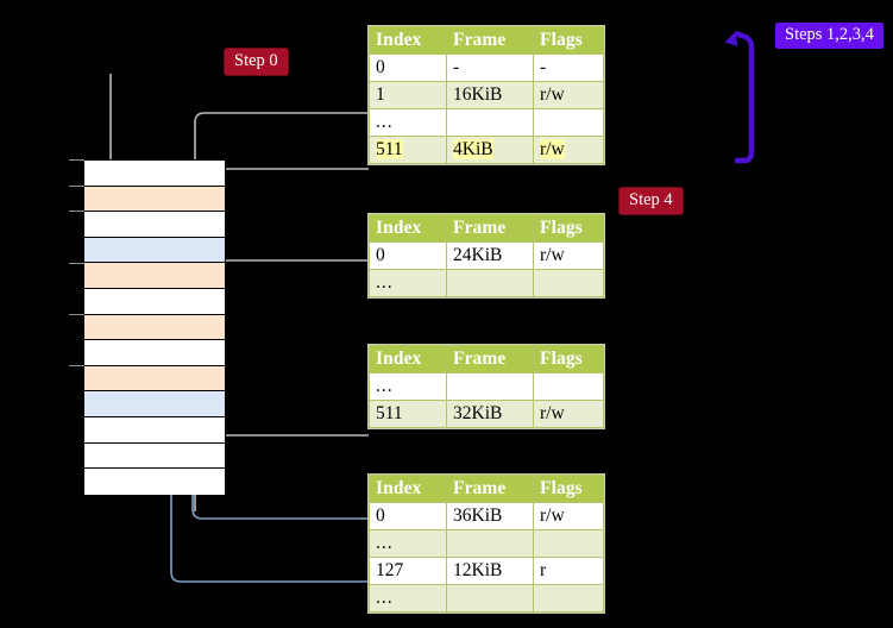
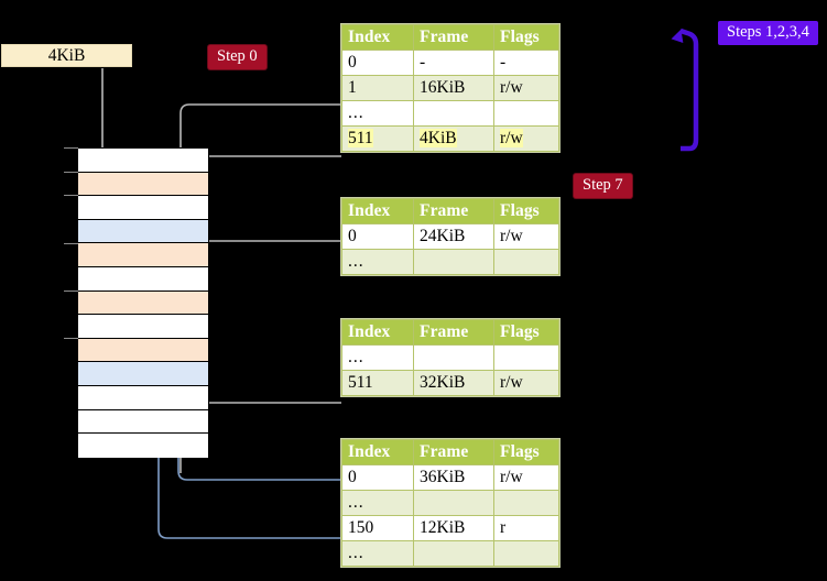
+ 4KiB
  Step 0
  Steps 1,2,3,4
- Step 4
+ Step 7
  Index	Frame	Flags
  0	-	-
  1	16KiB	r/w
  ...
  511	4KiB	r/w
  Index	Frame	Flags
  0	24KiB	r/w
  ...
  Index	Frame	Flags
  ...
  511	32KiB	r/w
  Index	Frame	Flags
  0	36KiB	r/w
  ...
- 127	12KiB	r
+ 150	12KiB	r
  ...
